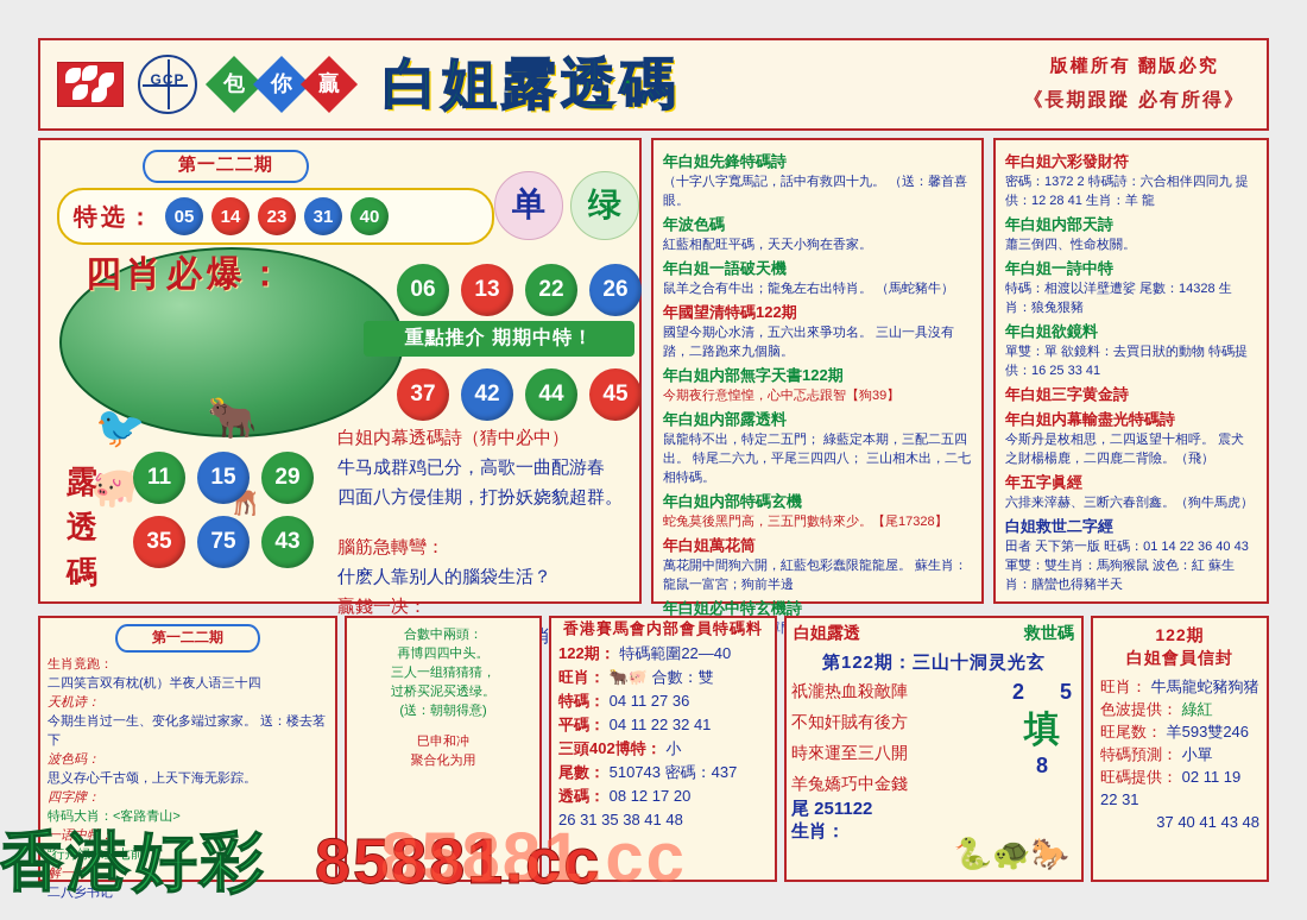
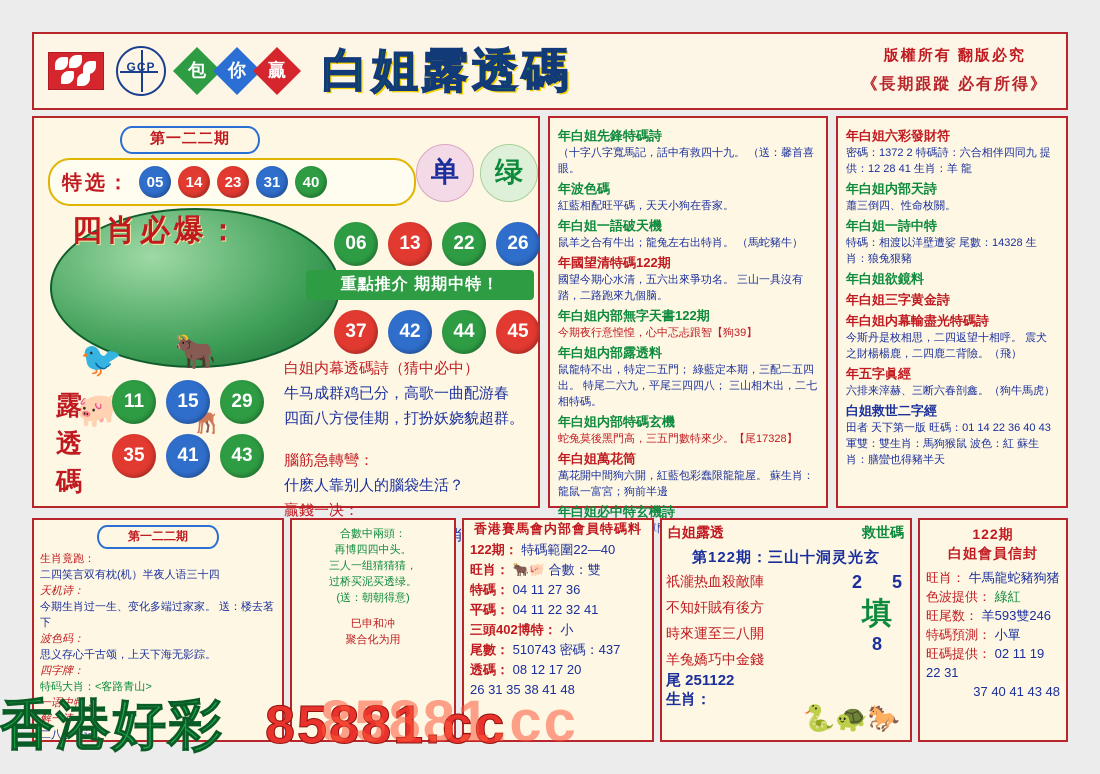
  GCP
  白姐露透碼
  版權所有 翻版必究
  《長期跟蹤 必有所得》
  第一二二期
  特选：
  05
  14
  23
  31
  40
  单
  绿
  四肖必爆：
  🐦
  🐂
  🐖
  🦌
  06
  13
  22
  26
  重點推介 期期中特！
  37
  42
  44
  45
  露
  透
  碼
  11
  15
  29
  35
- 75
+ 41
  43
  白姐内幕透碼詩（猜中必中）
  牛马成群鸡已分，高歌一曲配游春
  四面八方侵佳期，打扮妖娆貌超群。
  腦筋急轉彎：
  什麽人靠别人的腦袋生活？
  贏錢一决：
  年白姐先鋒特碼詩
  （十字八字寬馬記，話中有救四十九。 （送：馨首喜眼。
  年波色碼
  紅藍相配旺平碼，天天小狗在香家。
  年白姐一語破天機
  鼠羊之合有牛出；龍兔左右出特肖。 （馬蛇豬牛）
  年國望清特碼122期
  國望今期心水清，五六出來爭功名。 三山一具沒有踏，二路跑來九個脑。
  年白姐内部無字天書122期
  今期夜行意惶惶，心中忑忐跟智【狗39】
  年白姐内部露透料
  鼠龍特不出，特定二五門； 綠藍定本期，三配二五四出。 特尾二六九，平尾三四四八； 三山相木出，二七相特碼。
  年白姐内部特碼玄機
  蛇兔莫後黑門高，三五門數特來少。【尾17328】
  年白姐萬花筒
  萬花開中間狗六開，紅藍包彩蠢限龍龍屋。 蘇生肖：龍鼠一富宮；狗前半邊
  年白姐必中特玄機詩
  年白姐六彩發財符
  密碼：1372 2 特碼詩：六合相伴四同九 提供：12 28 41 生肖：羊 龍
  年白姐内部天詩
  蕭三倒四、性命枚關。
  年白姐一詩中特
  特碼：相渡以洋壁遭娑 尾數：14328 生肖：狼兔狠豬
  年白姐欲鏡料
- 單雙：單 欲鏡料：去買日狀的動物 特碼提供：16 25 33 41
  年白姐三字黄金詩
  年白姐内幕輸盡光特碼詩
  今斯丹是枚相思，二四返望十相呼。 震犬之財楊楊鹿，二四鹿二背險。（飛）
  年五字眞經
  六排来滓赫、三断六春剖鑫。（狗牛馬虎）
  白姐救世二字經
  田者 天下第一版 旺碼：01 14 22 36 40 43 軍雙：雙生肖：馬狗猴鼠 波色：紅 蘇生肖：膳蠻也得豬半天
  第一二二期
  生肖竟跑：
  二四笑言双有枕(机）半夜人语三十四
  天机诗：
  今期生肖过一生、变化多端过家家。 送：楼去茗下
  波色码：
  思义存心千古颂，上天下海无影踪。
  四字牌：
  特码大肖：<客路青山>
  一语中特：
- “行舟绿水三七前”
  解一诗：
  二八乡书记
  合數中兩頭：
  再博四四中头。
  三人一组猜猜猜，
  过桥买泥买透绿。
  (送：朝朝得意)
  巳申和冲
  聚合化为用
  香港賽馬會内部會員特碼料
  122期： 特碼範圍22—40
  旺肖： 🐂🐖 合數：雙
  特碼： 04 11 27 36
  平碼： 04 11 22 32 41
  三頭402博特： 小
  尾數： 510743 密碼：437
  透碼： 08 12 17 20
  26 31 35 38 41 48
  白姐露透
  救世碼
  第122期：三山十洞灵光玄
  祇瀧热血殺敵陣
  不知奸賊有後方
  時來運至三八開
  羊兔嬌巧中金錢
  2
  5
  填
  8
  尾 251122
  生肖：
  🐍🐢🐎
  122期
  白姐會員信封
  旺肖： 牛馬龍蛇豬狗猪
  色波提供： 綠紅
  旺尾数： 羊593雙246
  特碼預測： 小單
  旺碼提供： 02 11 19 22 31
  37 40 41 43 48
  香港好彩 85881.cc
  85881.cc
